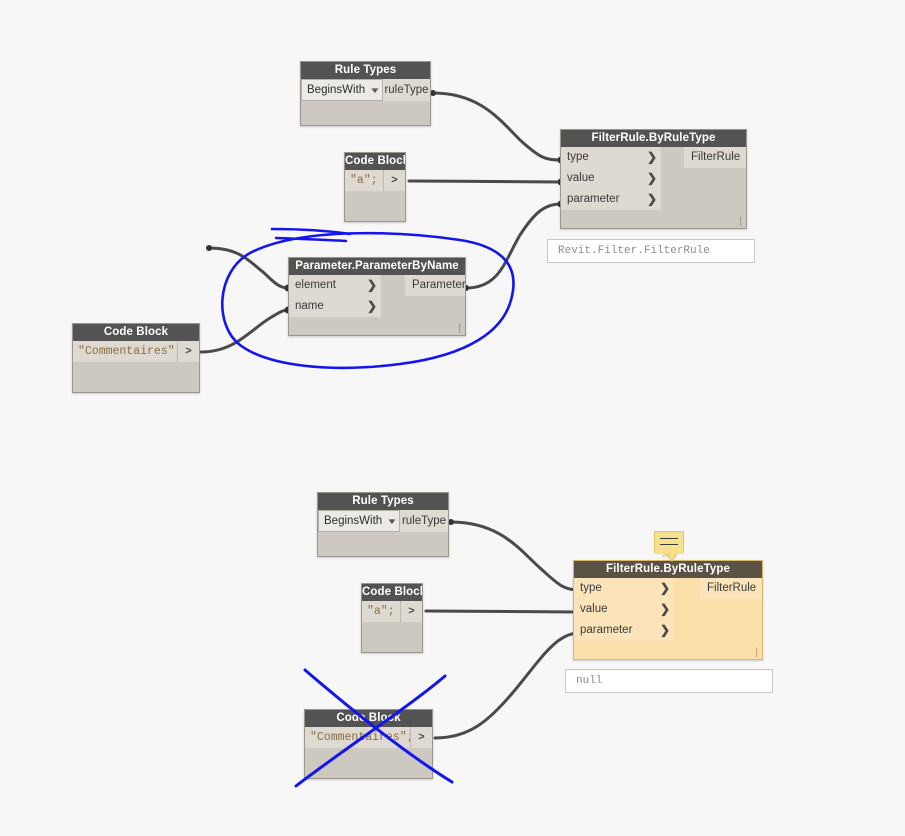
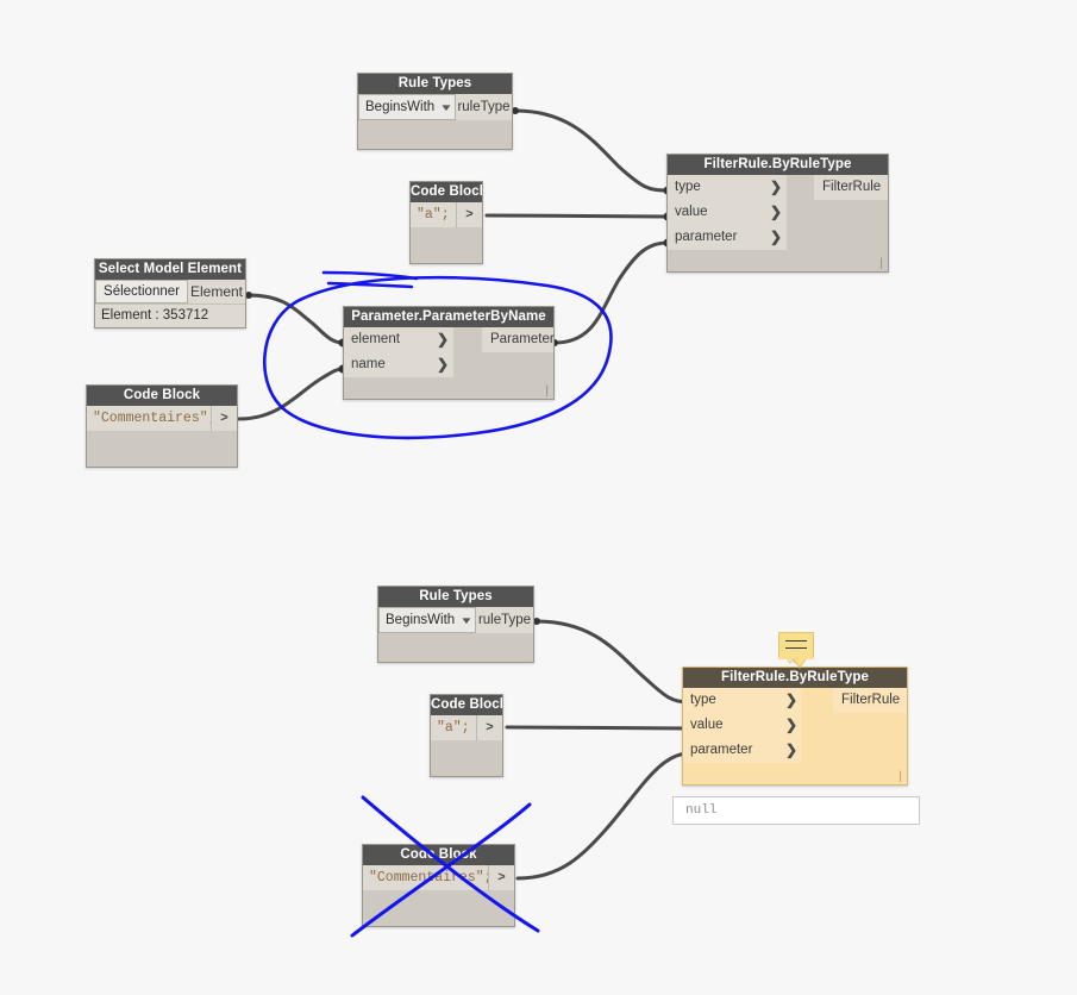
  Rule Types
  BeginsWith
  ▼
  ruleType
  Code Bloc
  "a";
  >
+ Select Model Element
+ Sélectionner
+ Element
+ Element : 353712
  Code Block
  "Commentaires"
  >
  Parameter.ParameterByName
  Parameter
  element
  ❯
  name
  ❯
  |
  FilterRule.ByRuleType
  FilterRule
  type
  ❯
  value
  ❯
  parameter
  ❯
  |
- Revit.Filter.FilterRule
  Rule Types
  BeginsWith
  ▼
  ruleType
  Code Bloc
  "a";
  >
  Cod Blok
  "Commenairs"
  >
  FilterRule.ByRuleType
  FilterRule
  type
  ❯
  value
  ❯
  parameter
  ❯
  |
  null
